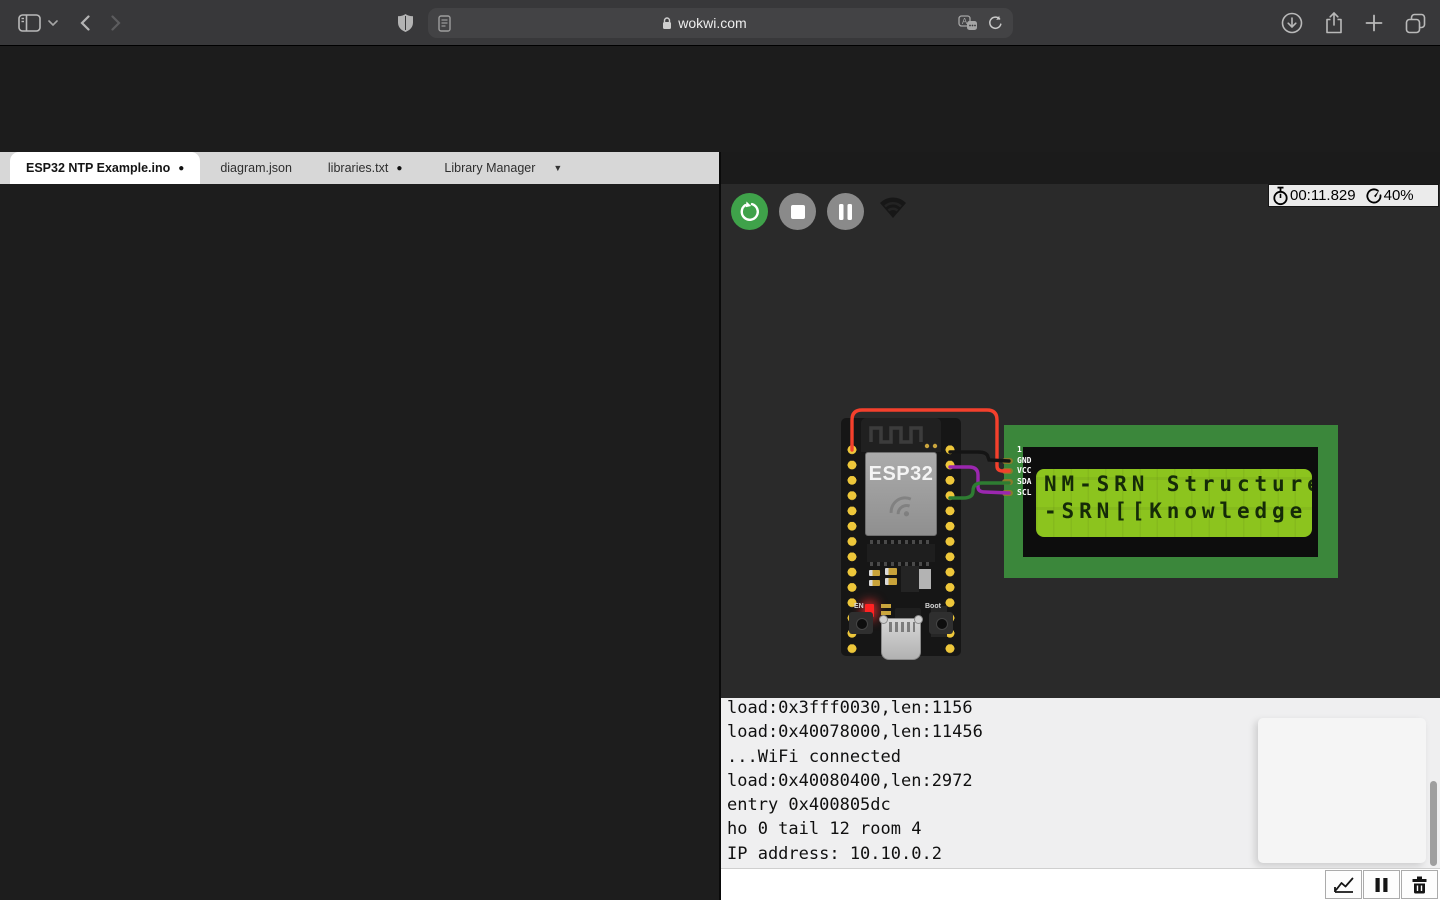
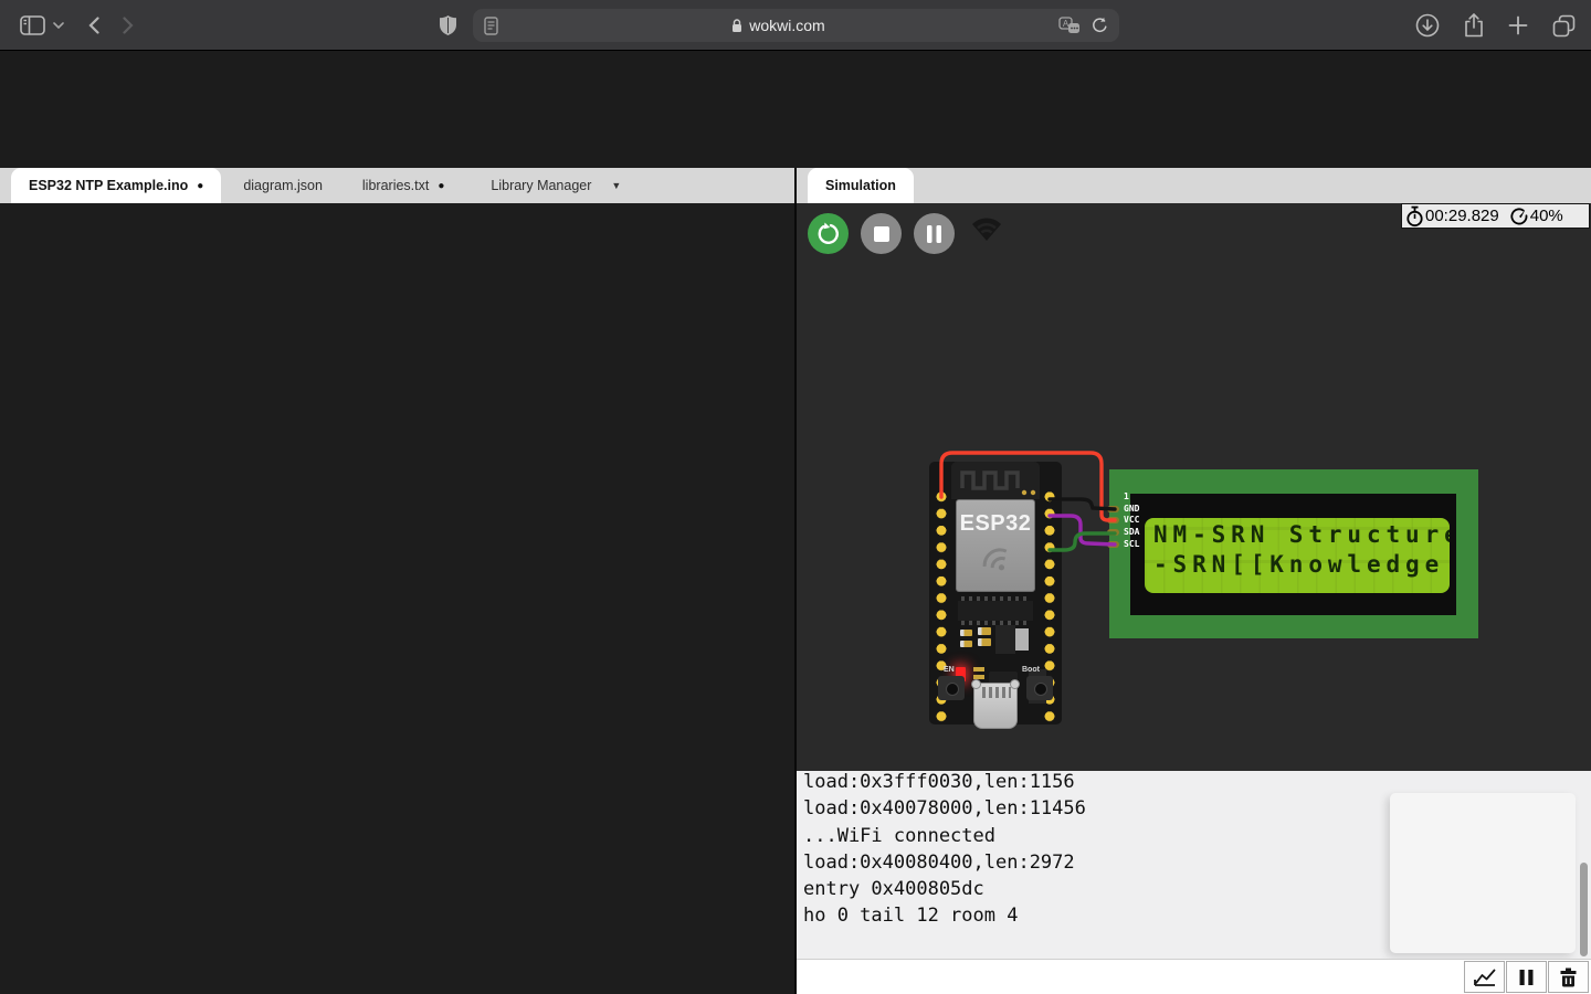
  wokwi.com
  A
  ESP32 NTP Example.ino
  ●
  diagram.json
  libraries.txt
  ●
  Library Manager
  ▼
+ Simulation
- 00:11.829
+ 00:29.829
  40%
  ESP32
  NM-SRN Structur
  -SRN[[Knowledge
  1
  GND
  VCC
  SDA
  SCL
  load:0x3fff0030,len:1156
  load:0x40078000,len:11456
  ...WiFi connected
  load:0x40080400,len:2972
  entry 0x400805dc
  ho 0 tail 12 room 4
- IP address: 10.10.0.2
